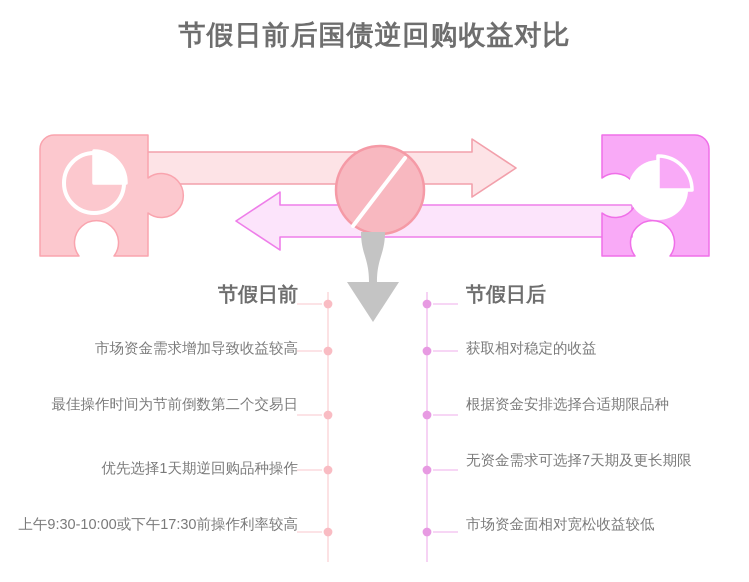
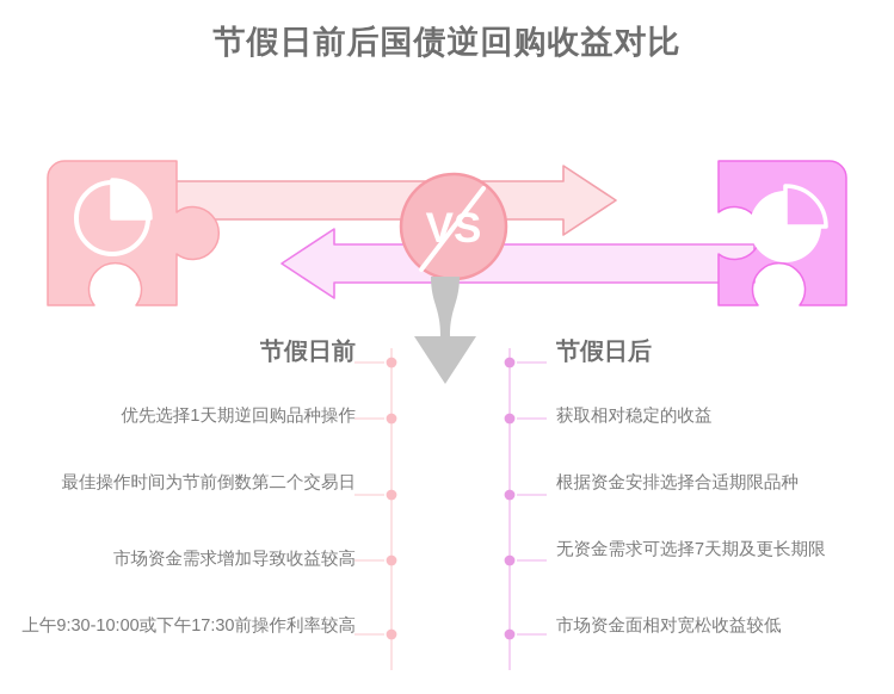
  节假日前后国债逆回购收益对比
+ VS
  节假日前
- 市场资金需求增加导致收益较高
+ 优先选择1天期逆回购品种操作
  最佳操作时间为节前倒数第二个交易日
- 优先选择1天期逆回购品种操作
+ 市场资金需求增加导致收益较高
  上午9:30-10:00或下午17:30前操作利率较高
  节假日后
  获取相对稳定的收益
  根据资金安排选择合适期限品种
  无资金需求可选择7天期及更长期限
  市场资金面相对宽松收益较低
